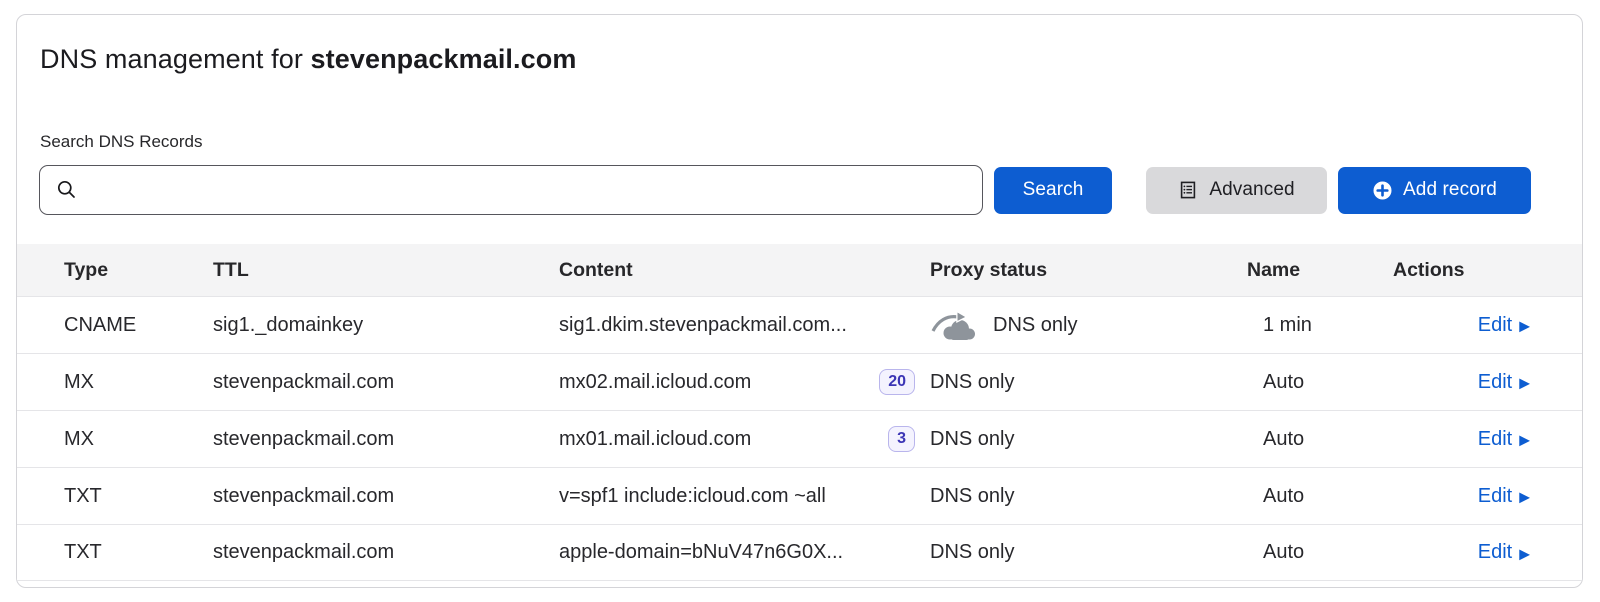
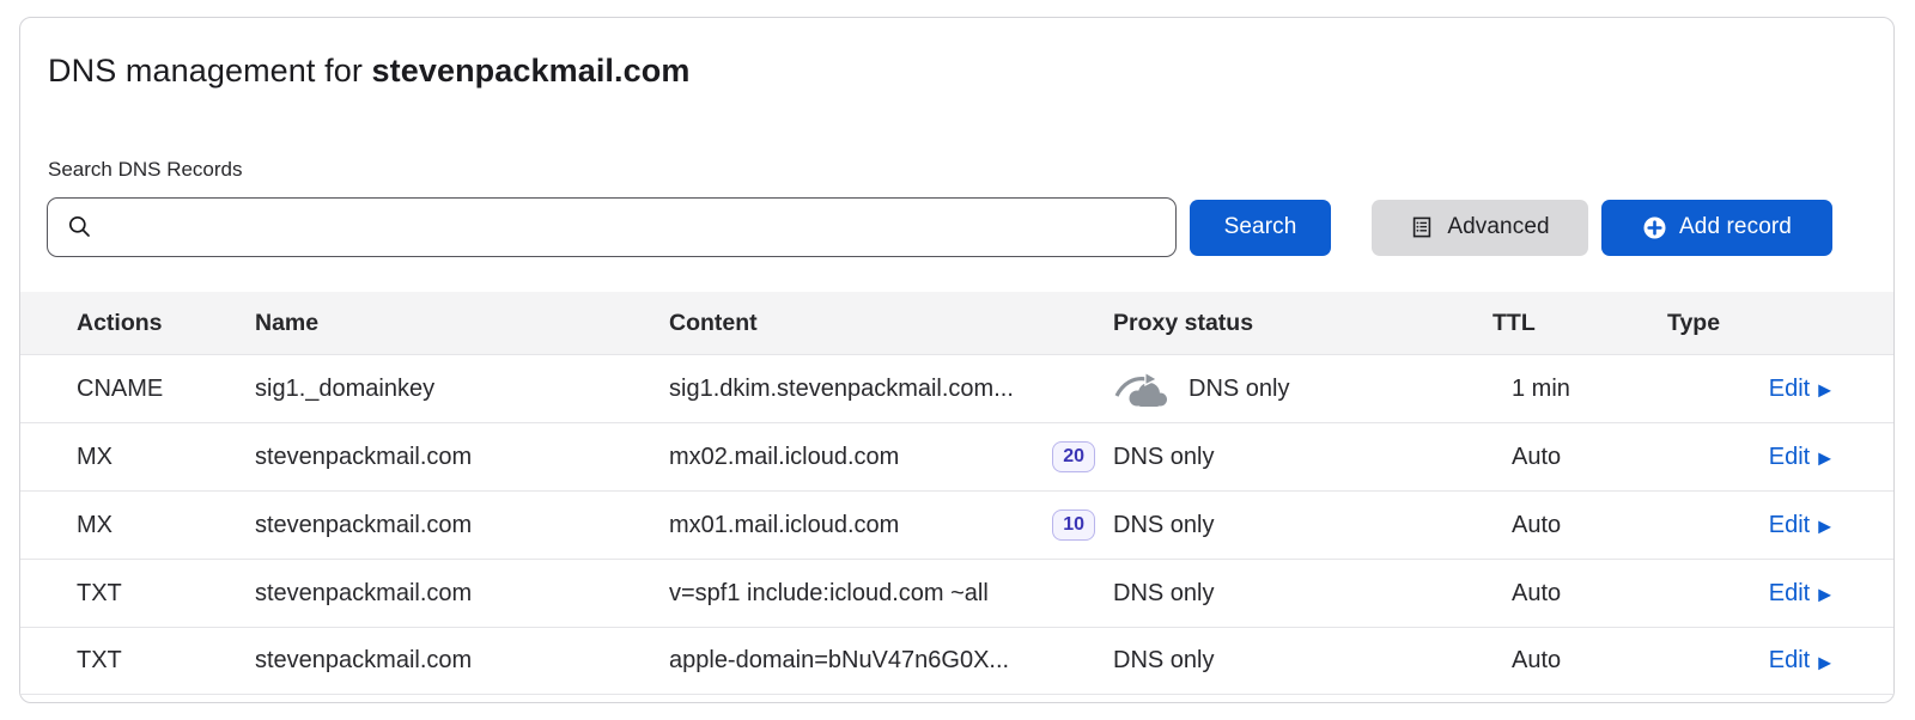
  DNS management for stevenpackmail.com
  Search DNS Records
  Search
  Advanced
  Add record
- Type
+ Actions
- TTL
+ Name
  Content
  Proxy status
- Name
+ TTL
- Actions
+ Type
  CNAME
  sig1._domainkey
  sig1.dkim.stevenpackmail.com...
  DNS only
  1 min
  Edit
  ▶
  MX
  stevenpackmail.com
  mx02.mail.icloud.com
  20
  DNS only
  Auto
  Edit
  ▶
  MX
  stevenpackmail.com
  mx01.mail.icloud.com
- 3
+ 10
  DNS only
  Auto
  Edit
  ▶
  TXT
  stevenpackmail.com
  v=spf1 include:icloud.com ~all
  DNS only
  Auto
  Edit
  ▶
  TXT
  stevenpackmail.com
  apple-domain=bNuV47n6G0X...
  DNS only
  Auto
  Edit
  ▶
